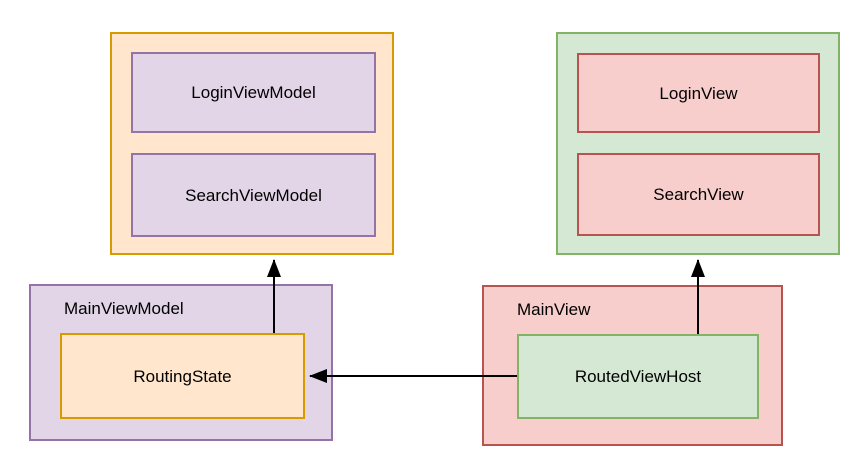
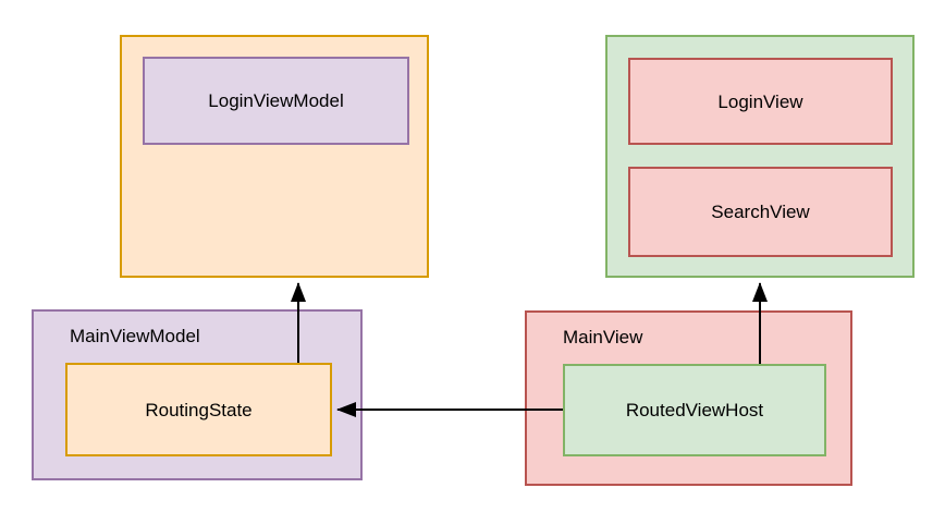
  LoginViewModel
- SearchViewModel
  LoginView
  SearchView
  MainViewModel
  RoutingState
  MainView
  RoutedViewHost
